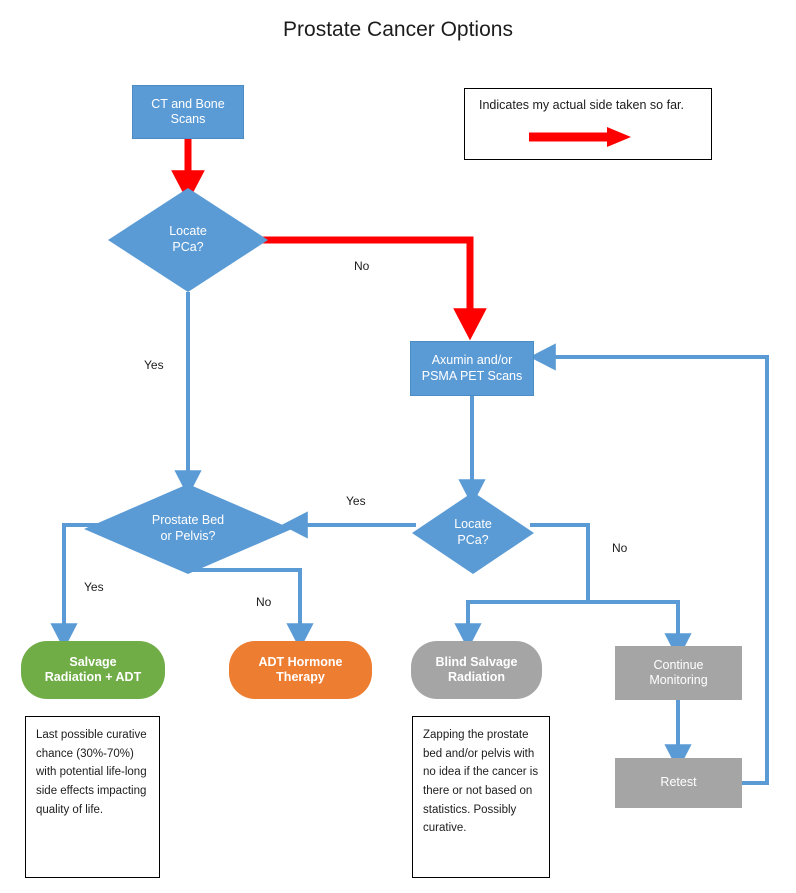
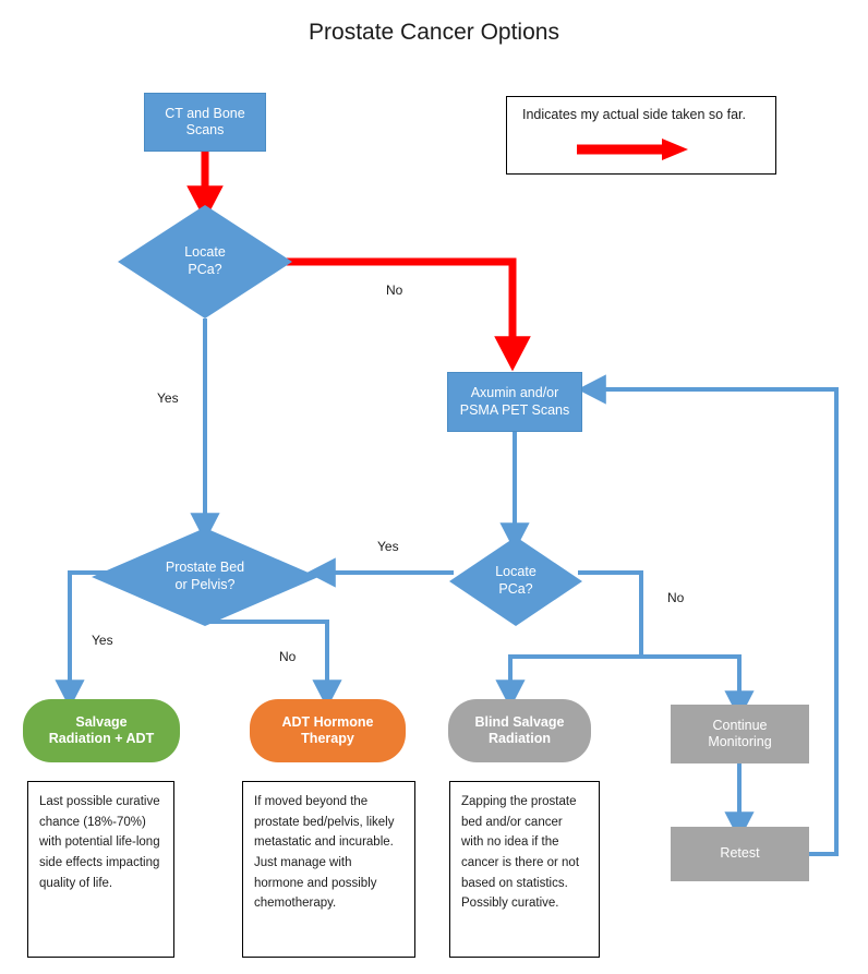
  Prostate Cancer Options
  Indicates my actual side taken so far.
  CT and Bone
  Scans
  Locate
  PCa?
  Axumin and/or
  PSMA PET Scans
  Prostate Bed
  or Pelvis?
  Locate
  PCa?
  Salvage
  Radiation + ADT
  ADT Hormone
  Therapy
  Blind Salvage
  Radiation
  Continue
  Monitoring
  Retest
  No
  Yes
  Yes
  No
  Yes
  No
- Last possible curative chance (30%-70%) with potential life-long side effects impacting quality of life.
+ Last possible curative chance (18%-70%) with potential life-long side effects impacting quality of life.
+ If moved beyond the prostate bed/pelvis, likely metastatic and incurable. Just manage with hormone and possibly chemotherapy.
- Zapping the prostate bed and/or pelvis with no idea if the cancer is there or not based on statistics. Possibly curative.
+ Zapping the prostate bed and/or cancer with no idea if the cancer is there or not based on statistics. Possibly curative.
